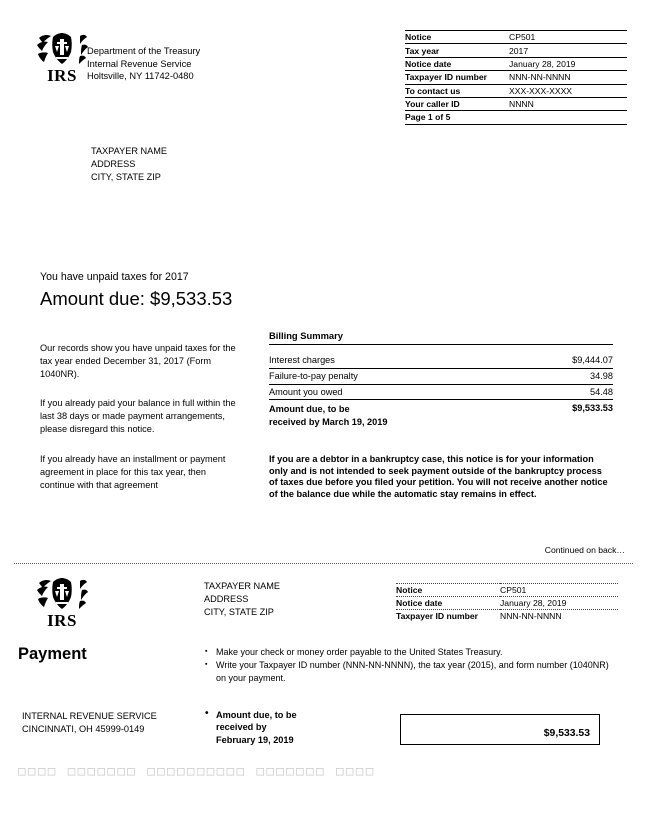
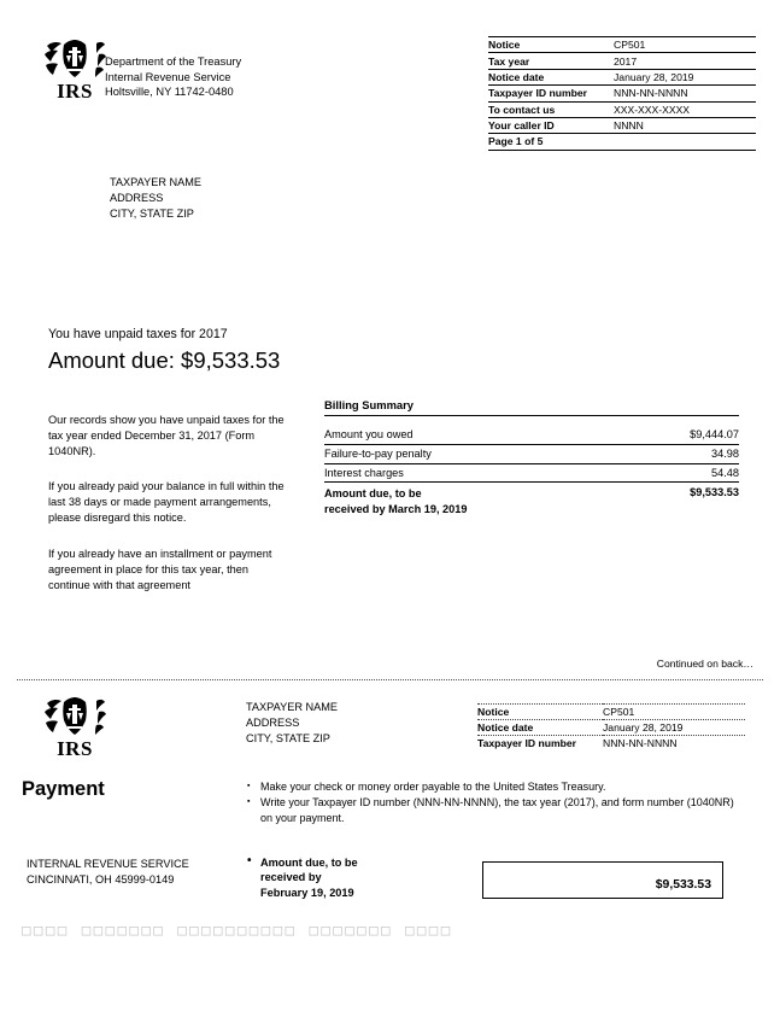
  IRS
  Department of the Treasury
  Internal Revenue Service
  Holtsville, NY 11742-0480
  Notice	CP501
  Tax year	2017
  Notice date	January 28, 2019
  Taxpayer ID number	NNN-NN-NNNN
  To contact us	XXX-XXX-XXXX
  Your caller ID	NNNN
  Page 1 of 5
  TAXPAYER NAME
  ADDRESS
  CITY, STATE ZIP
  You have unpaid taxes for 2017
  Amount due: $9,533.53
  Our records show you have unpaid taxes for the tax year ended December 31, 2017 (Form 1040NR).
  If you already paid your balance in full within the last 38 days or made payment arrangements, please disregard this notice.
  If you already have an installment or payment agreement in place for this tax year, then continue with that agreement
  Billing Summary
- Interest charges	$9,444.07
+ Amount you owed	$9,444.07
  Failure-to-pay penalty	34.98
- Amount you owed	54.48
+ Interest charges	54.48
  Amount due, to be received by March 19, 2019	$9,533.53
- If you are a debtor in a bankruptcy case, this notice is for your information only and is not intended to seek payment outside of the bankruptcy process of taxes due before you filed your petition. You will not receive another notice of the balance due while the automatic stay remains in effect.
  Continued on back…
  IRS
  Payment
  TAXPAYER NAME
  ADDRESS
  CITY, STATE ZIP
  Notice	CP501
  Notice date	January 28, 2019
  Taxpayer ID number	NNN-NN-NNNN
  Make your check or money order payable to the United States Treasury.
- Write your Taxpayer ID number (NNN-NN-NNNN), the tax year (2015), and form number (1040NR) on your payment.
+ Write your Taxpayer ID number (NNN-NN-NNNN), the tax year (2017), and form number (1040NR) on your payment.
  INTERNAL REVENUE SERVICE
  CINCINNATI, OH 45999-0149
  Amount due, to be
  received by
  February 19, 2019
  $9,533.53
  □□□□ □□□□□□□ □□□□□□□□□□ □□□□□□□ □□□□
